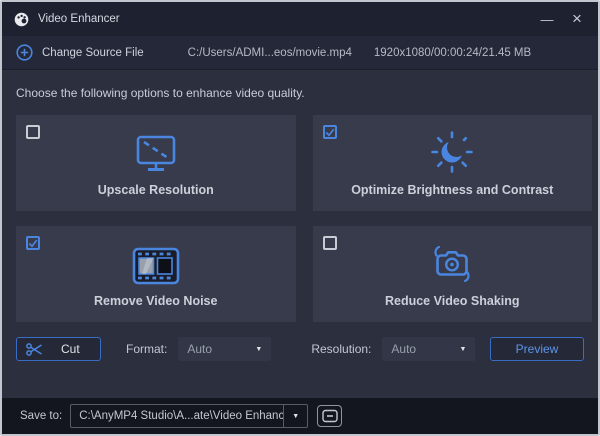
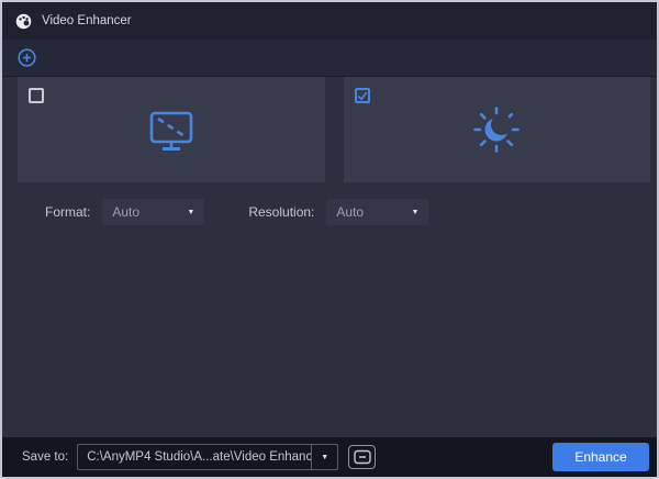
  Video Enhancer
- —
- ×
- Change Source File
- C:/Users/ADMI...eos/movie.mp4
- 1920x1080/00:00:24/21.45 MB
- Choose the following options to enhance video quality.
- Upscale Resolution
- Optimize Brightness and Contrast
- Remove Video Noise
- Reduce Video Shaking
- Cut
  Format:
  Auto
  Resolution:
  Auto
- Preview
  Save to:
  C:\AnyMP4 Studio\A...ate\Video Enhanc
+ Enhance
